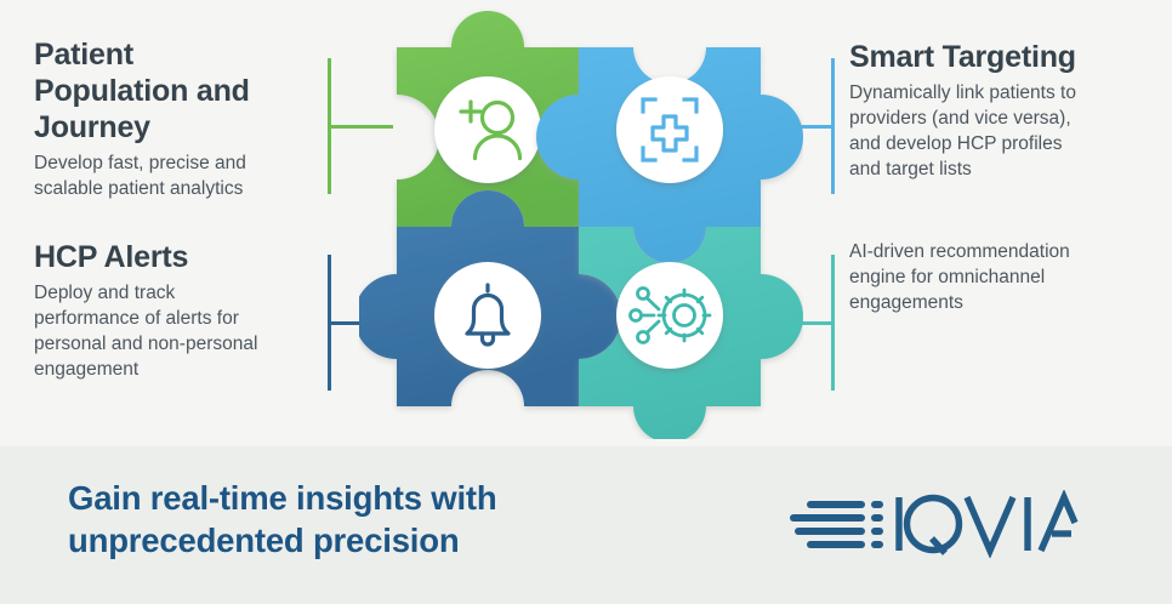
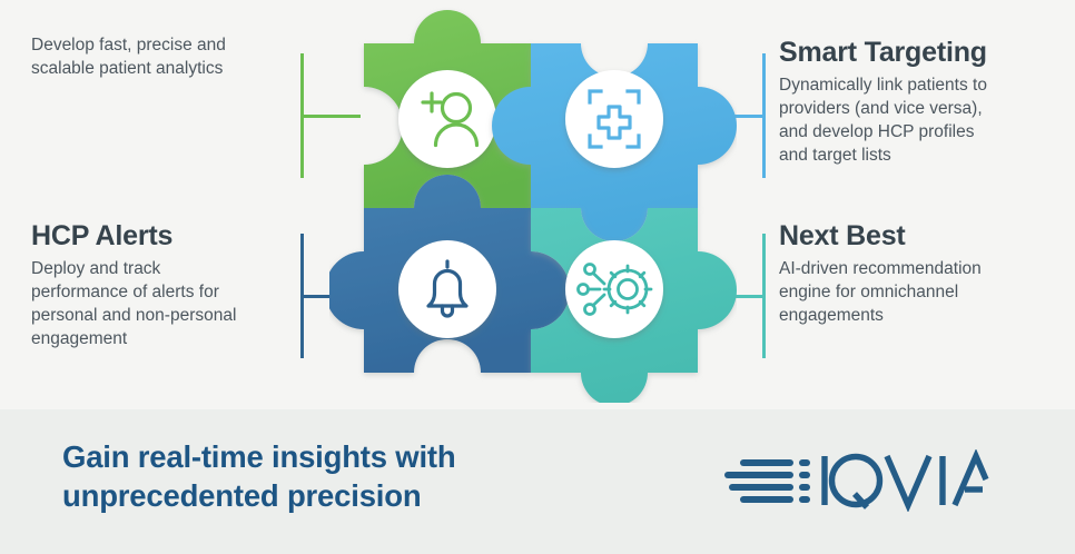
- Patient
- Population and
- Journey
  Develop fast, precise and
  scalable patient analytics
  HCP Alerts
  Deploy and track
  performance of alerts for
  personal and non-personal
  engagement
  Smart Targeting
  Dynamically link patients to
  providers (and vice versa),
  and develop HCP profiles
  and target lists
+ Next Best
  AI-driven recommendation
  engine for omnichannel
  engagements
  Gain real-time insights with
  unprecedented precision
